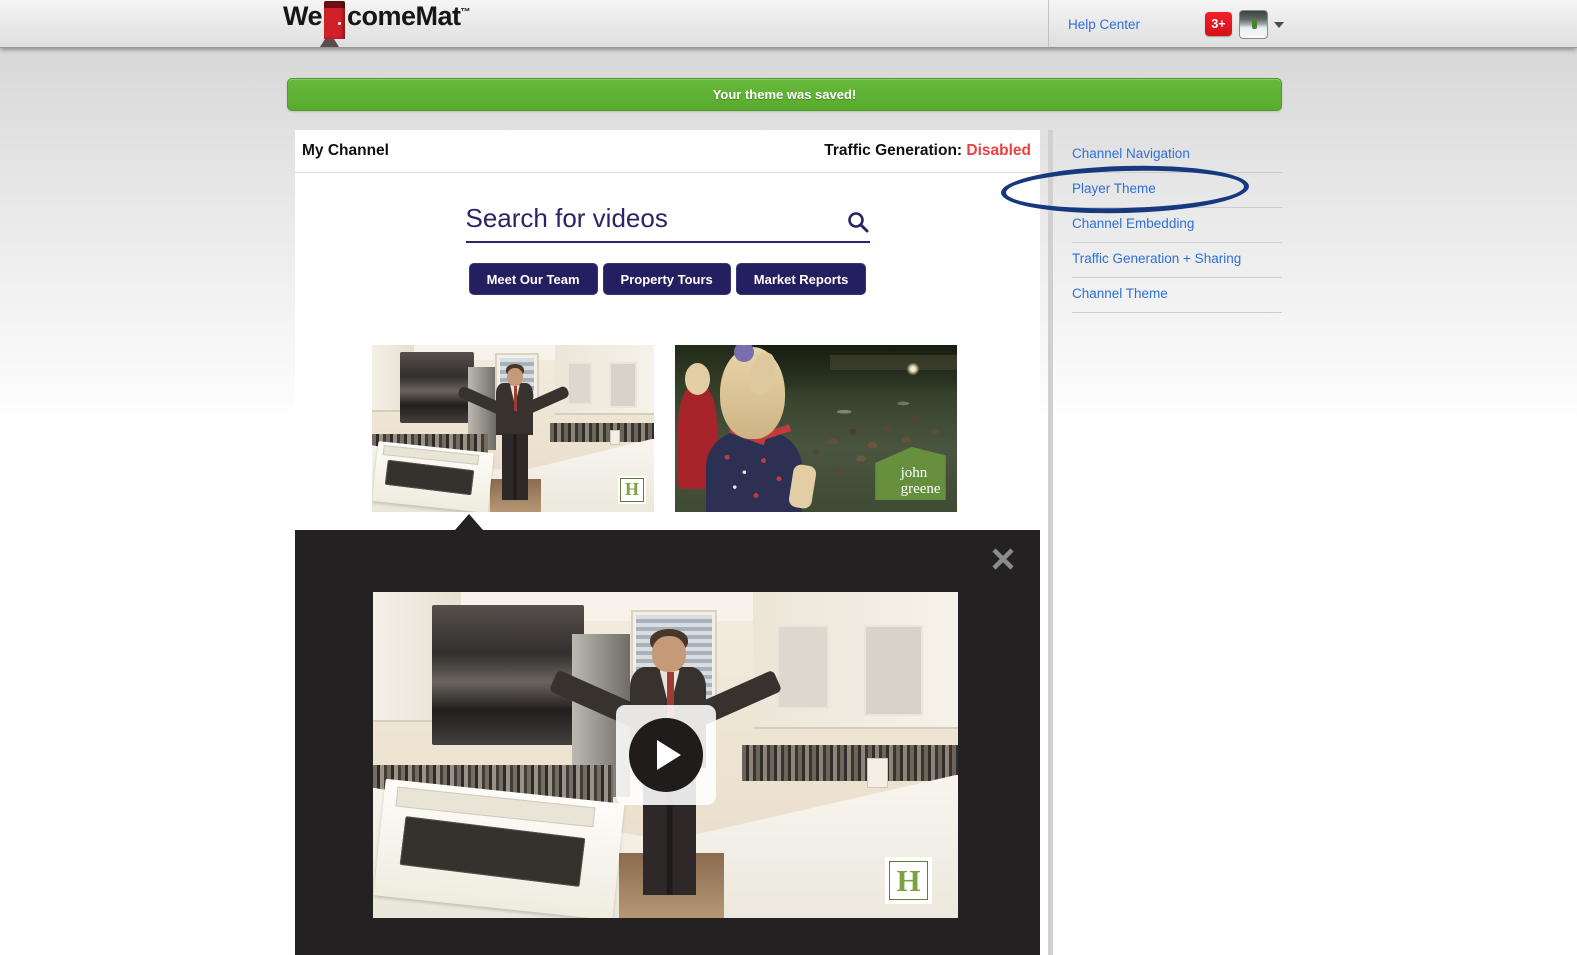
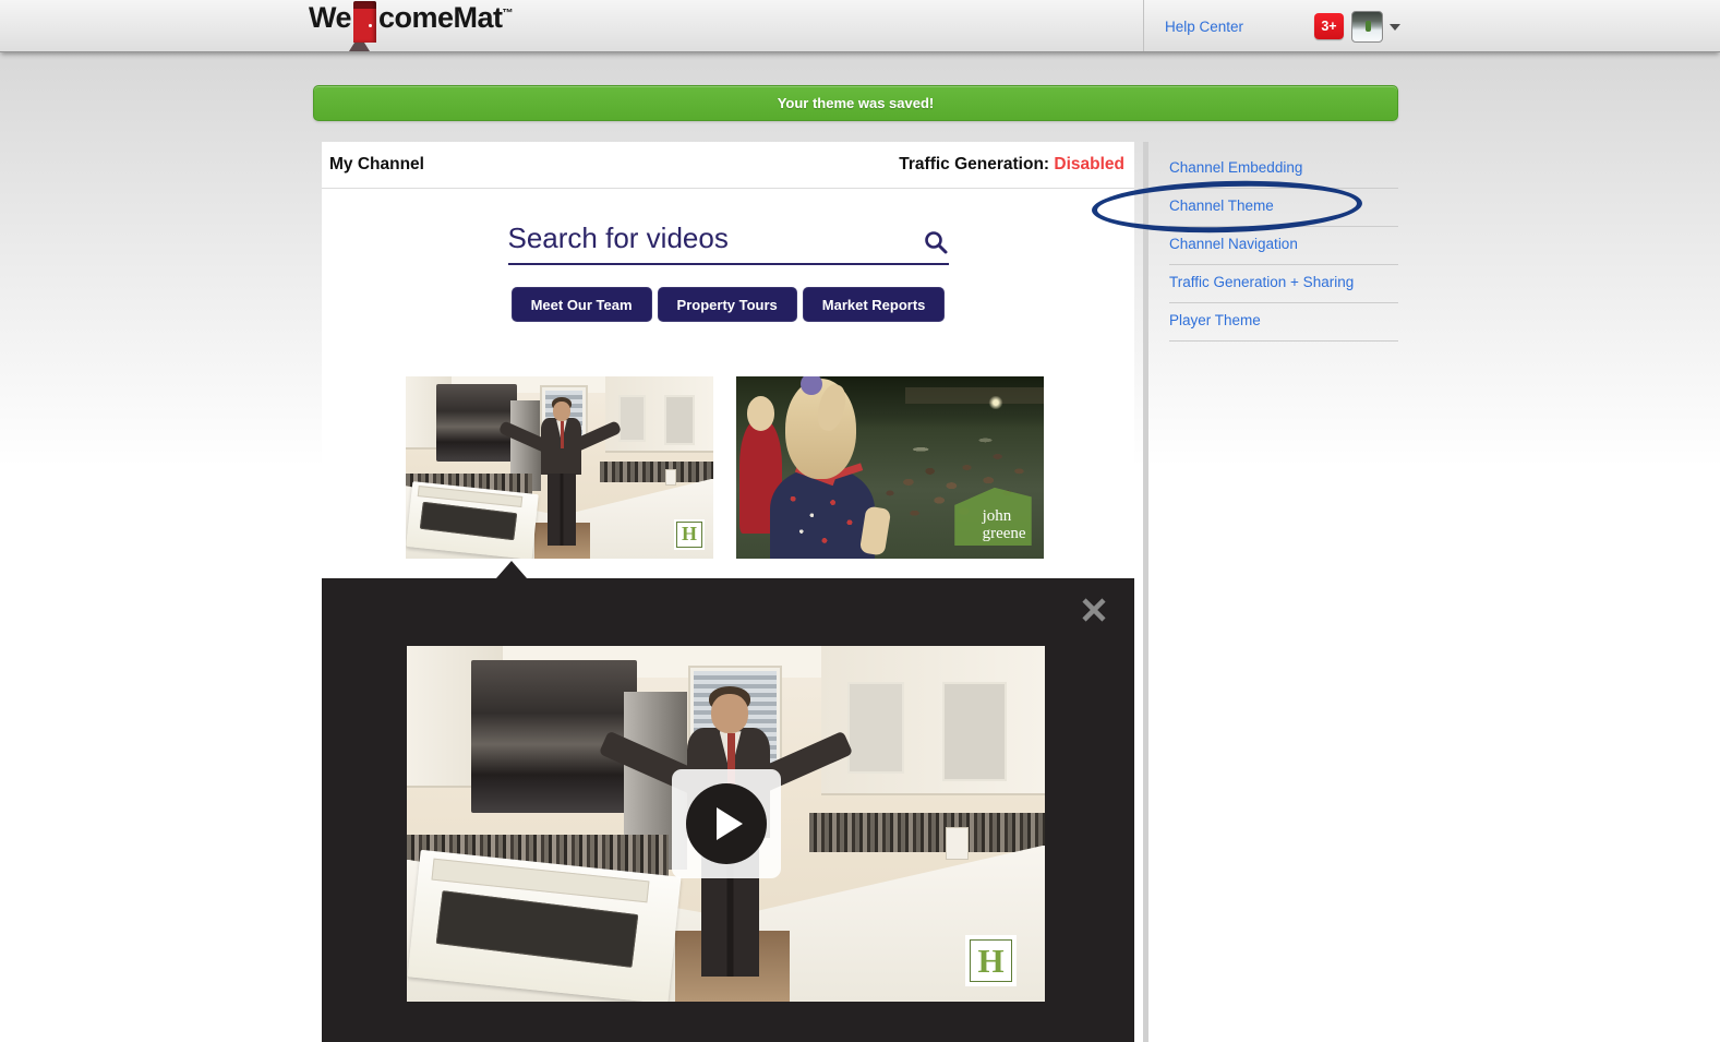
  We
  comeMat
  ™
  Help Center
  3+
  Your theme was saved!
- Channel Navigation
+ Channel Embedding
- Player Theme
+ Channel Theme
- Channel Embedding
+ Channel Navigation
  Traffic Generation + Sharing
- Channel Theme
+ Player Theme
  My Channel
  Traffic Generation: Disabled
  Search for videos
  Meet Our Team
  Property Tours
  Market Reports
  H
  john
  greene
  H
